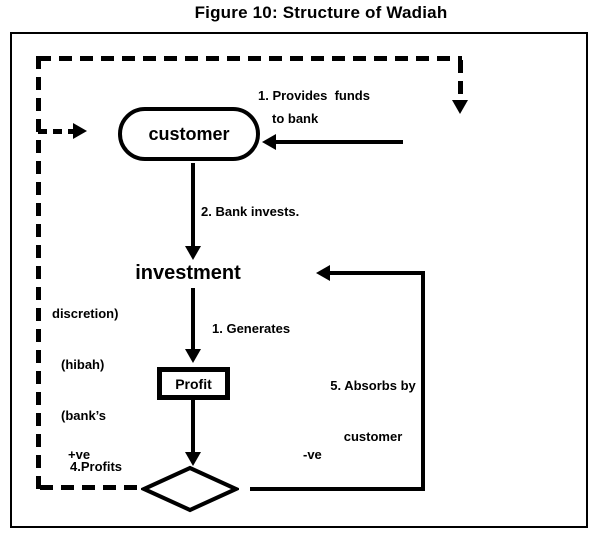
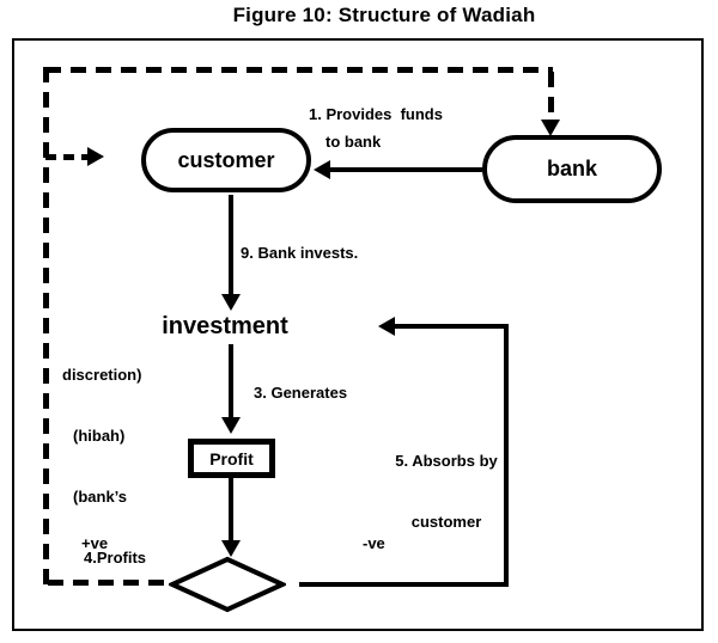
  Figure 10: Structure of Wadiah
  customer
+ bank
  1. Provides funds
  to bank
- 2. Bank invests.
+ 9. Bank invests.
  investment
- 1. Generates
+ 3. Generates
  discretion)
  (hibah)
  (bank’s
  4.Profits
  Profit
  +ve
  -ve
  5. Absorbs by
  customer
